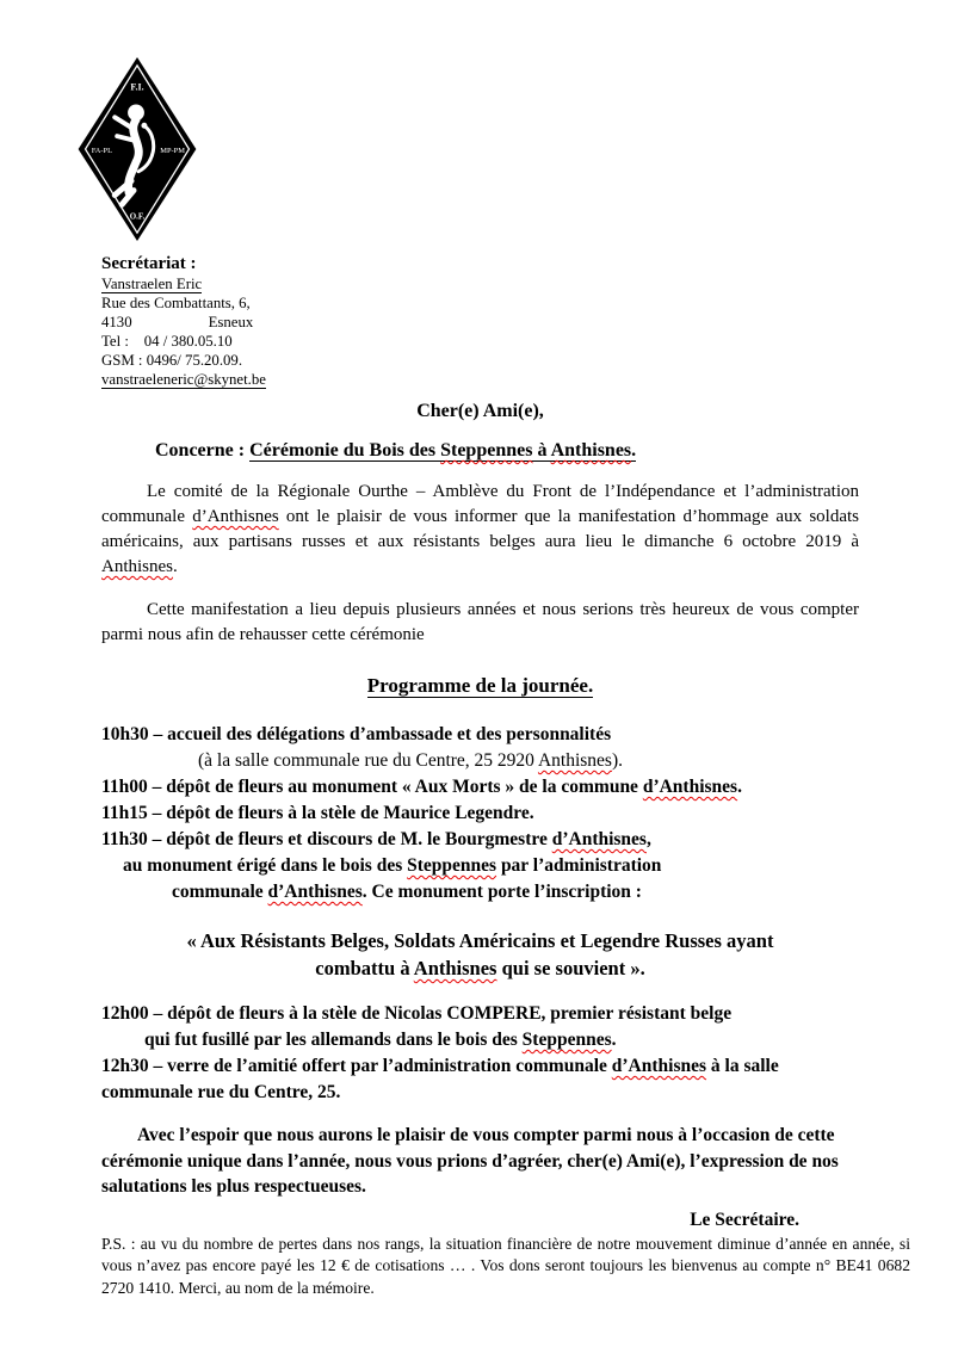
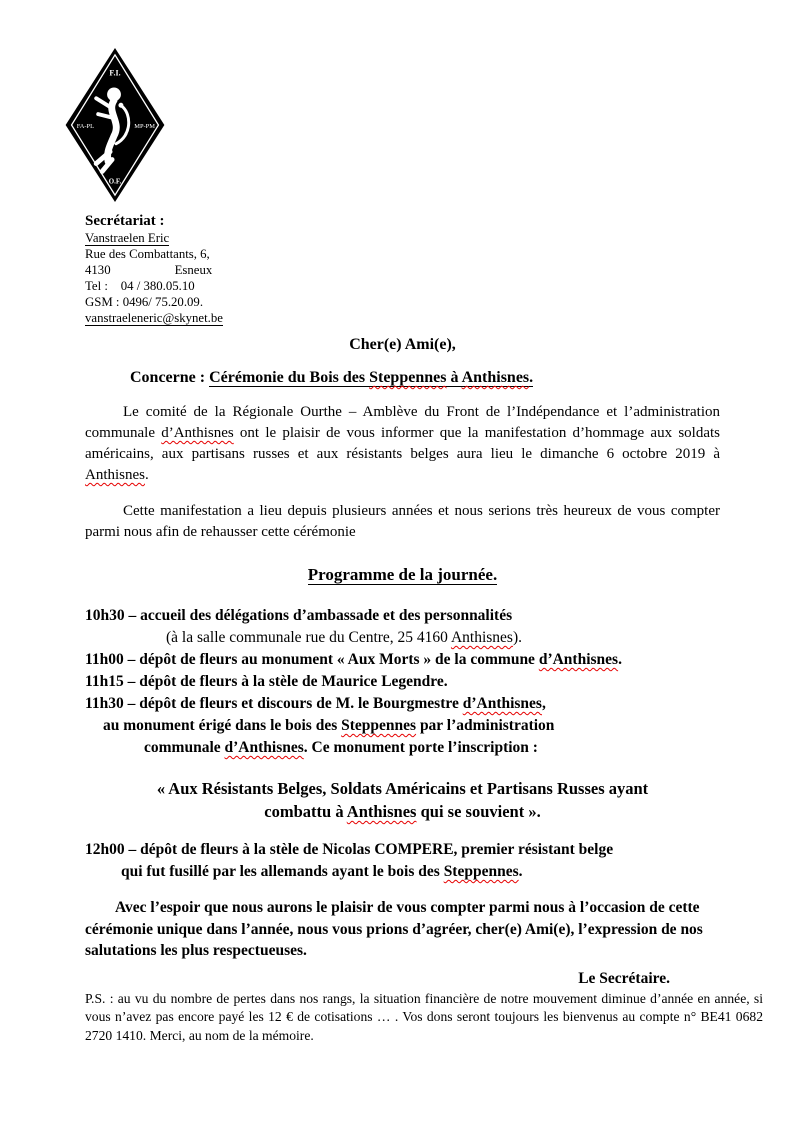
  F.I.
  Secrétariat :
  Vanstraelen Eric
  Rue des Combattants, 6,
  4130 Esneux
  Tel : 04 / 380.05.10
  GSM : 0496/ 75.20.09.
  vanstraeleneric@skynet.be
  Cher(e) Ami(e),
  Concerne : Cérémonie du Bois des Steppennes à Anthisnes.
  Le comité de la Régionale Ourthe – Amblève du Front de l’Indépendance et l’administration communale d’Anthisnes ont le plaisir de vous informer que la manifestation d’hommage aux soldats américains, aux partisans russes et aux résistants belges aura lieu le dimanche 6 octobre 2019 à Anthisnes.
  Cette manifestation a lieu depuis plusieurs années et nous serions très heureux de vous compter parmi nous afin de rehausser cette cérémonie
  Programme de la journée.
  10h30 – accueil des délégations d’ambassade et des personnalités
- (à la salle communale rue du Centre, 25 2920 Anthisnes).
+ (à la salle communale rue du Centre, 25 4160 Anthisnes).
  11h00 – dépôt de fleurs au monument « Aux Morts » de la commune d’Anthisnes.
  11h15 – dépôt de fleurs à la stèle de Maurice Legendre.
  11h30 – dépôt de fleurs et discours de M. le Bourgmestre d’Anthisnes,
  au monument érigé dans le bois des Steppennes par l’administration
  communale d’Anthisnes. Ce monument porte l’inscription :
- « Aux Résistants Belges, Soldats Américains et Legendre Russes ayant
+ « Aux Résistants Belges, Soldats Américains et Partisans Russes ayant
  combattu à Anthisnes qui se souvient ».
  12h00 – dépôt de fleurs à la stèle de Nicolas COMPERE, premier résistant belge
- qui fut fusillé par les allemands dans le bois des Steppennes.
+ qui fut fusillé par les allemands ayant le bois des Steppennes.
- 12h30 – verre de l’amitié offert par l’administration communale d’Anthisnes à la salle communale rue du Centre, 25.
  Avec l’espoir que nous aurons le plaisir de vous compter parmi nous à l’occasion de cette cérémonie unique dans l’année, nous vous prions d’agréer, cher(e) Ami(e), l’expression de nos salutations les plus respectueuses.
  Le Secrétaire.
  P.S. : au vu du nombre de pertes dans nos rangs, la situation financière de notre mouvement diminue d’année en année, si vous n’avez pas encore payé les 12 € de cotisations … . Vos dons seront toujours les bienvenus au compte n° BE41 0682 2720 1410. Merci, au nom de la mémoire.
